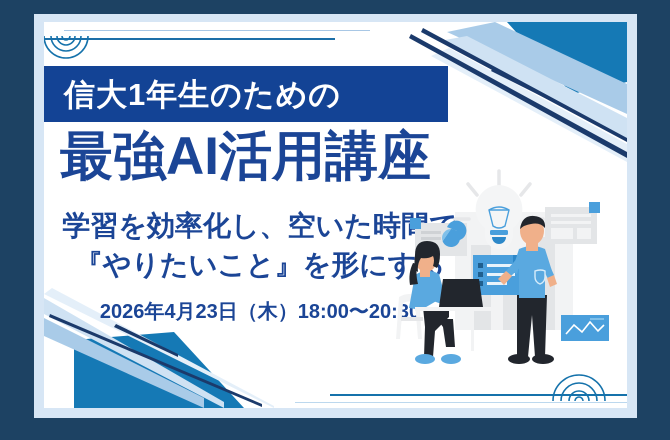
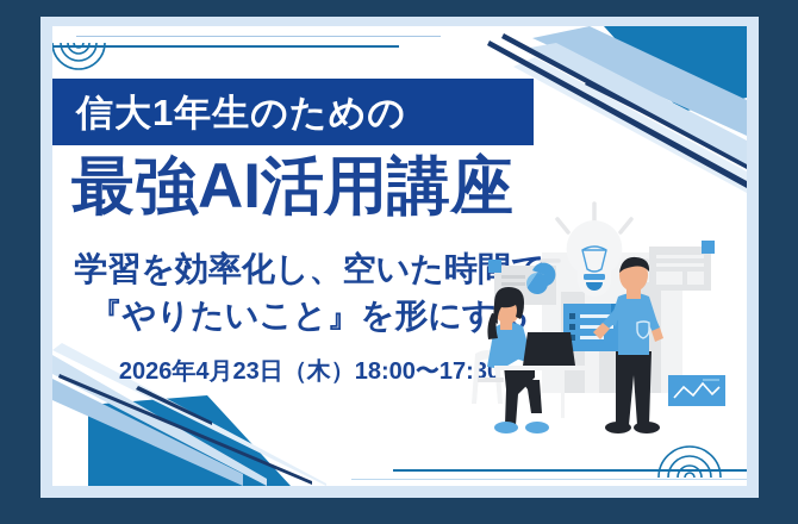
  信大1年生のための
  最強AI活用講座
  学習を効率化し、空いた時
  『やりたいこと』を形にす
- 2026年4月23日（木）18:00〜20:30
+ 2026年4月23日（木）18:00〜17:30
